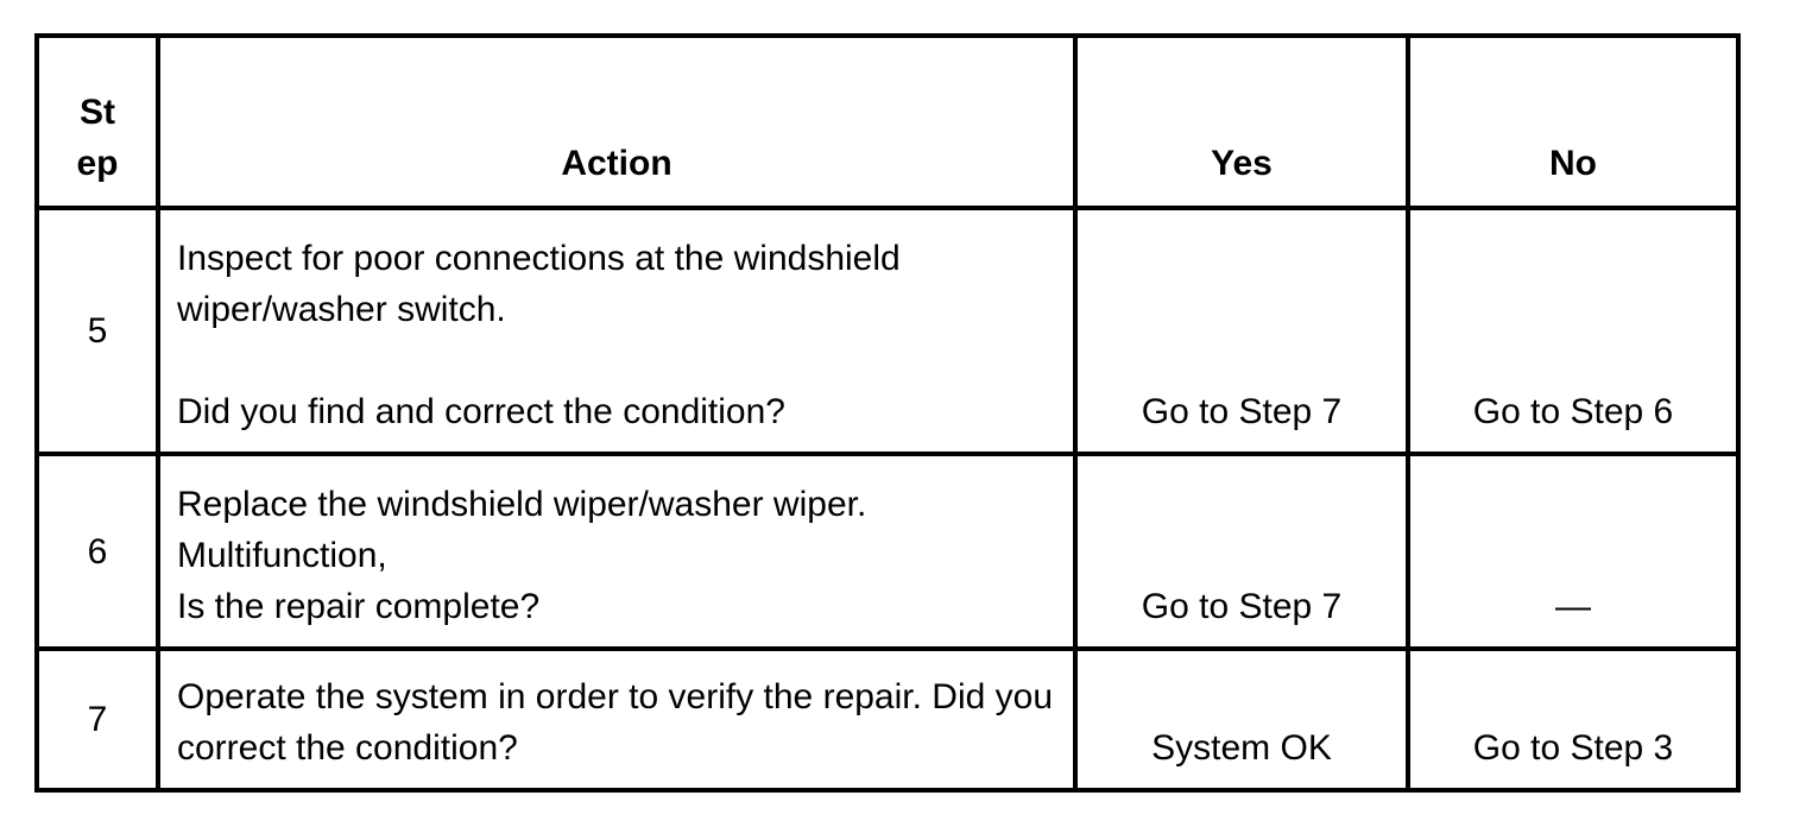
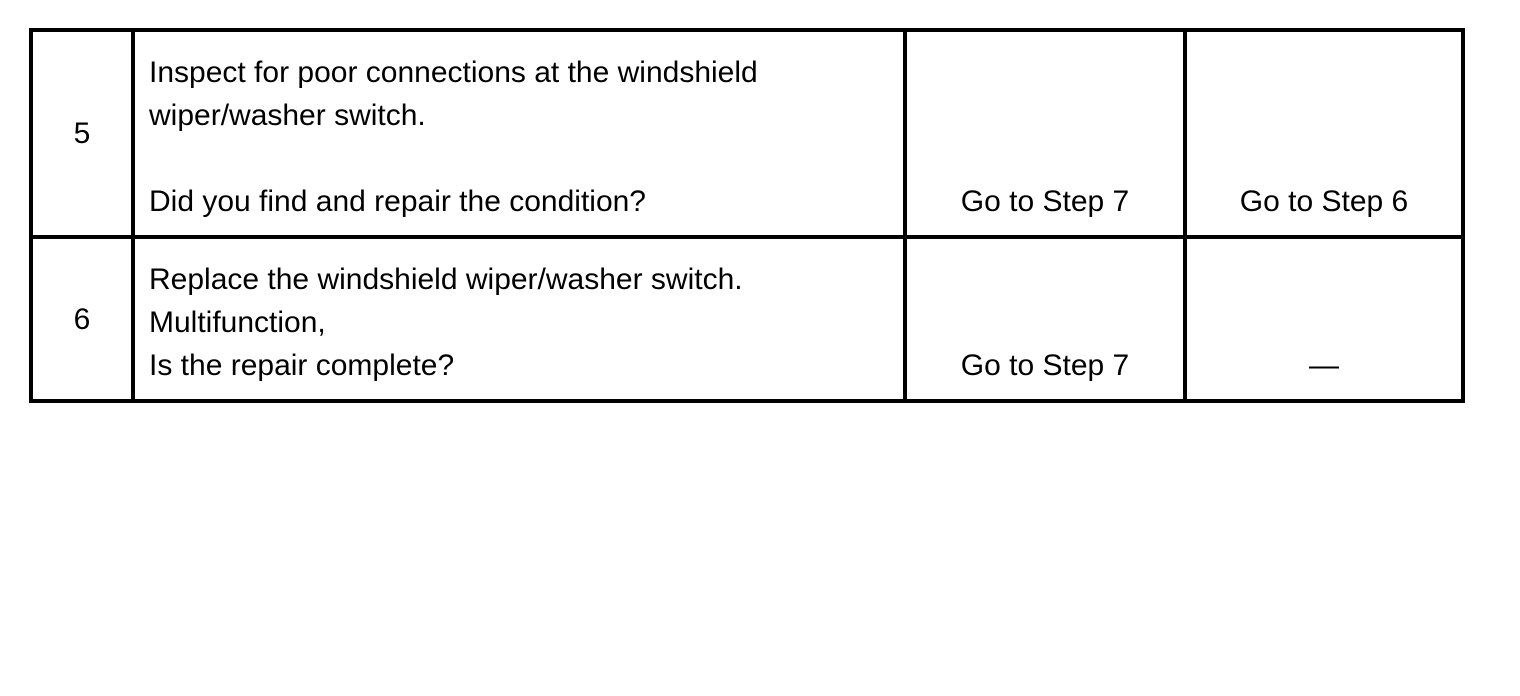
- St ep	Action	Yes	No
- 5	Inspect for poor connections at the windshield wiper/washer switch. Did you find and correct the condition?	Go to Step 7	Go to Step 6
+ 5	Inspect for poor connections at the windshield wiper/washer switch. Did you find and repair the condition?	Go to Step 7	Go to Step 6
- 6	Replace the windshield wiper/washer wiper. Multifunction, Is the repair complete?	Go to Step 7	—
+ 6	Replace the windshield wiper/washer switch. Multifunction, Is the repair complete?	Go to Step 7	—
- 7	Operate the system in order to verify the repair. Did you correct the condition?	System OK	Go to Step 3
